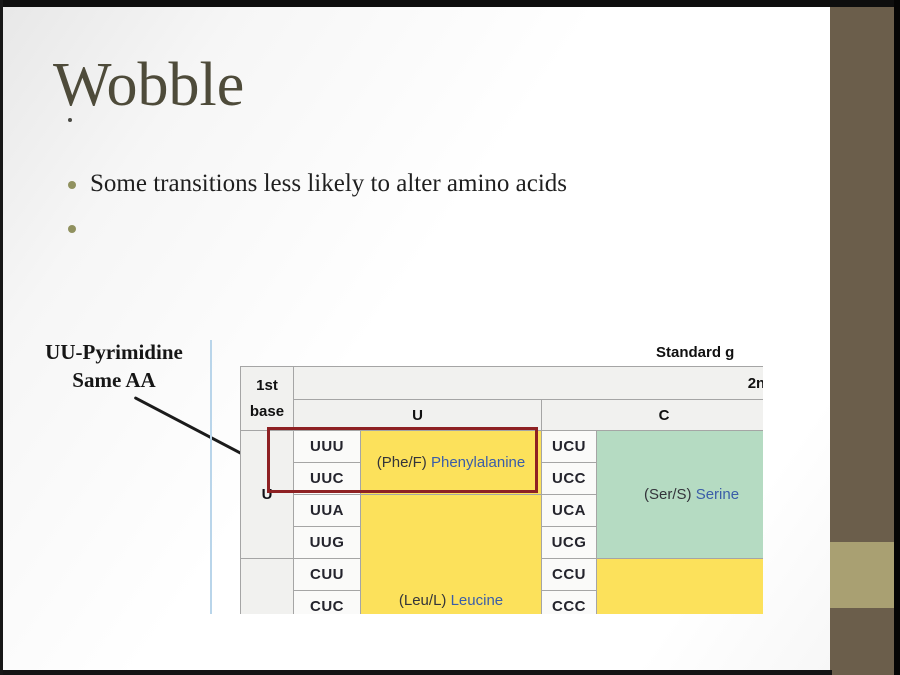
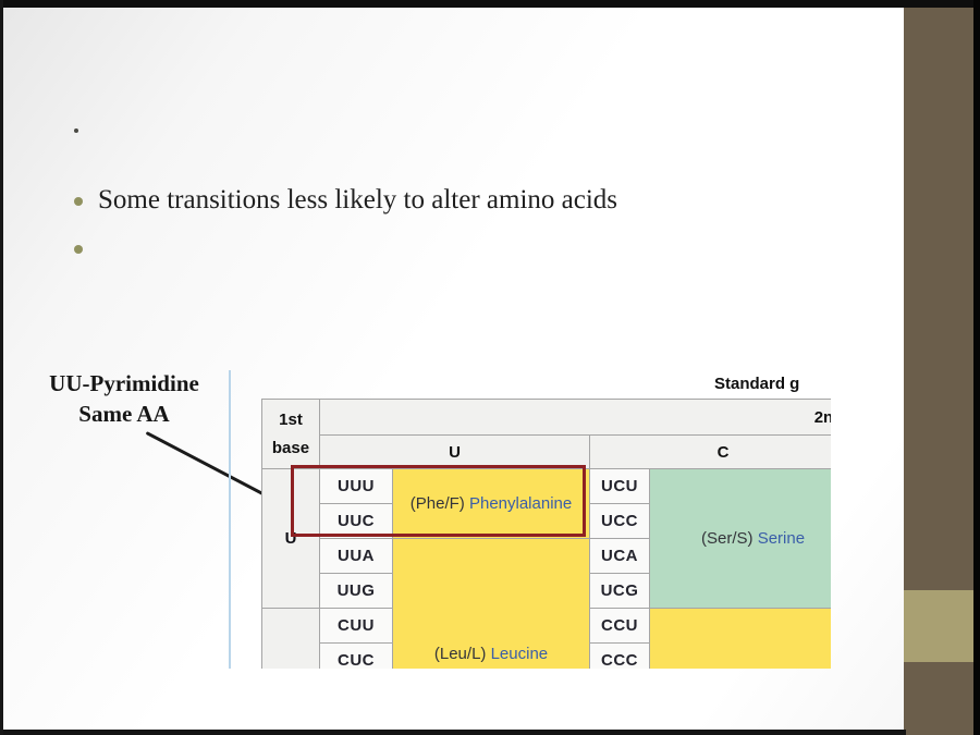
- Wobble
  Some transitions less likely to alter amino acids
  UU-Pyrimidine
  Same AA
  Standard g
  1st base	2n
  U	C
  U	UUU	(Phe/F) Phenylalanine	UCU	(Ser/S) Serine
  UUC	UCC
  UUA	(Leu/L) Leucine	UCA
  UUG	UCG
  	CUU	CCU
  CUC	CCC
